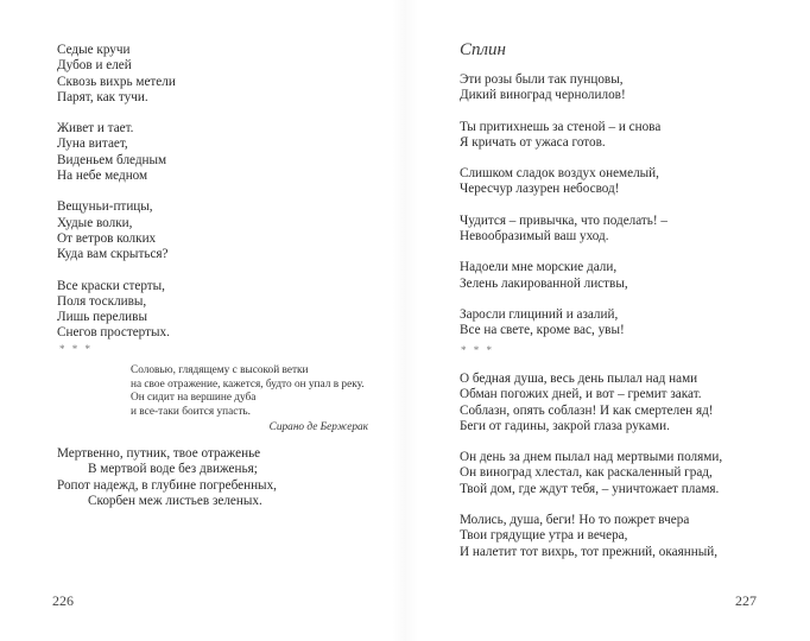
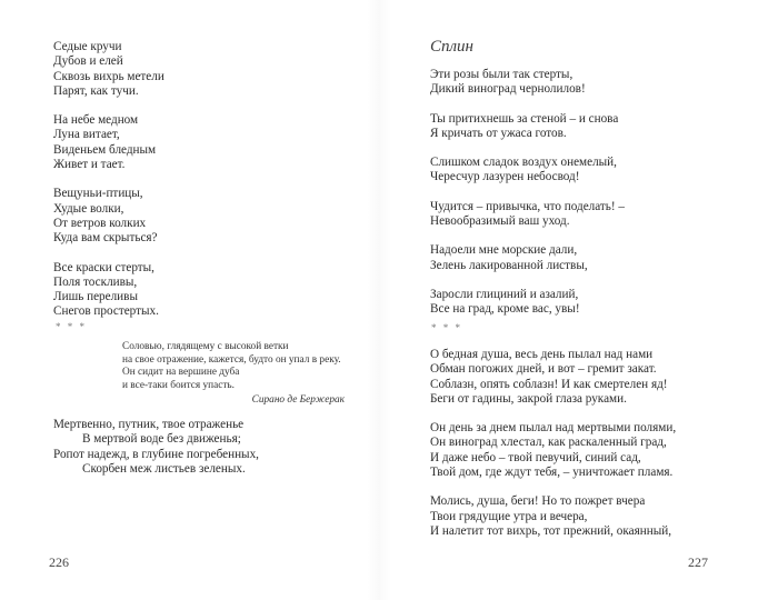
  Седые кручи
  Дубов и елей
  Сквозь вихрь метели
  Парят, как тучи.
- Живет и тает.
+ На небе медном
  Луна витает,
  Виденьем бледным
- На небе медном
+ Живет и тает.
  Вещуньи-птицы,
  Худые волки,
  От ветров колких
  Куда вам скрыться?
  Все краски стерты,
  Поля тоскливы,
  Лишь переливы
  Снегов простертых.
  * * *
  Соловью, глядящему с высокой ветки
  на свое отражение, кажется, будто он упал в реку.
  Он сидит на вершине дуба
  и все-таки боится упасть.
  Сирано де Бержерак
  Мертвенно, путник, твое отраженье
  В мертвой воде без движенья;
  Ропот надежд, в глубине погребенных,
  Скорбен меж листьев зеленых.
  226
  Сплин
- Эти розы были так пунцовы,
+ Эти розы были так стерты,
  Дикий виноград чернолилов!
  Ты притихнешь за стеной – и снова
  Я кричать от ужаса готов.
  Слишком сладок воздух онемелый,
  Чересчур лазурен небосвод!
  Чудится – привычка, что поделать! –
  Невообразимый ваш уход.
  Надоели мне морские дали,
  Зелень лакированной листвы,
  Заросли глициний и азалий,
- Все на свете, кроме вас, увы!
+ Все на град, кроме вас, увы!
  * * *
  О бедная душа, весь день пылал над нами
  Обман погожих дней, и вот – гремит закат.
  Соблазн, опять соблазн! И как смертелен яд!
  Беги от гадины, закрой глаза руками.
  Он день за днем пылал над мертвыми полями,
  Он виноград хлестал, как раскаленный град,
+ И даже небо – твой певучий, синий сад,
  Твой дом, где ждут тебя, – уничтожает пламя.
  Молись, душа, беги! Но то пожрет вчера
  Твои грядущие утра и вечера,
  И налетит тот вихрь, тот прежний, окаянный,
  227
